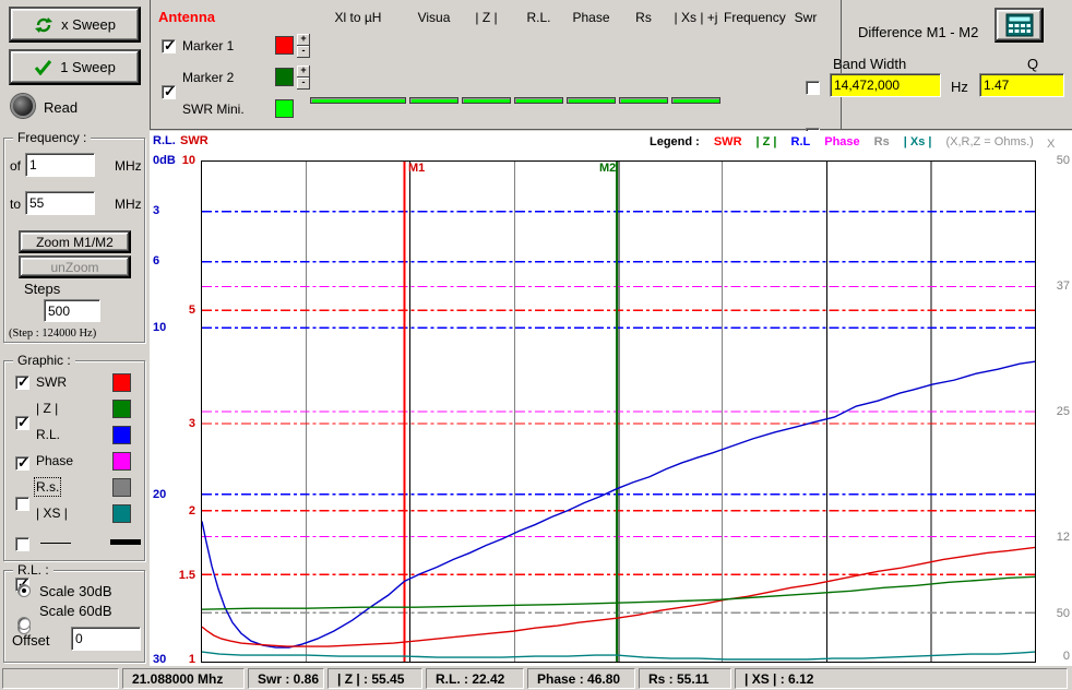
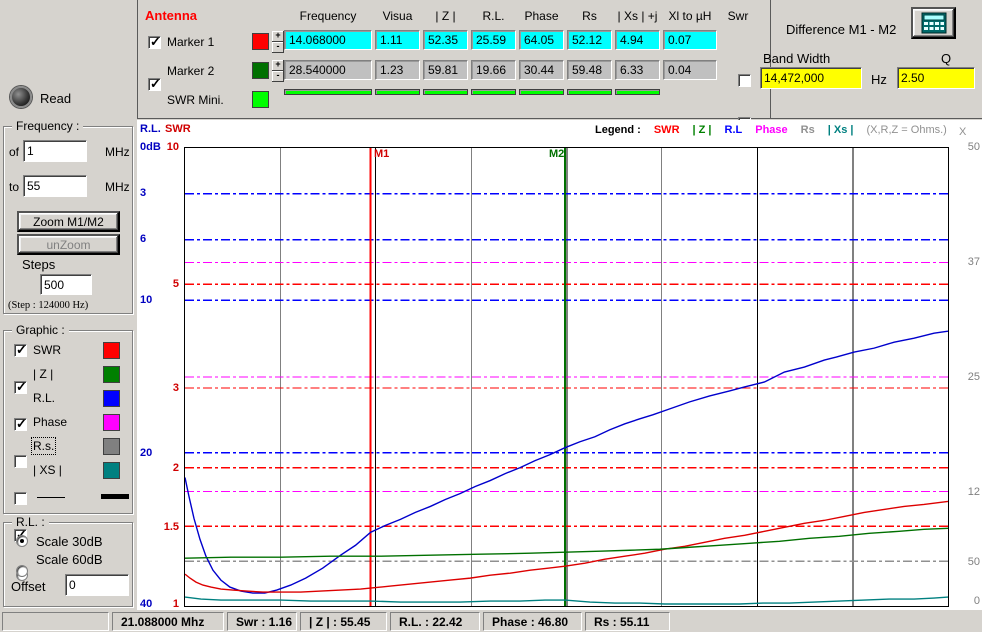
- x Sweep
- 1 Sweep
  Read
  Antenna
  Marker 1
  Marker 2
  SWR Mini.
  +
  -
  +
  -
- Xl to µH
+ Frequency
  Visua
  | Z |
  R.L.
  Phase
  Rs
  | Xs | +j
- Frequency
+ Xl to µH
  Swr
+ 14.068000
+ 1.11
+ 52.35
+ 25.59
+ 64.05
+ 52.12
+ 4.94
+ 0.07
+ 28.540000
+ 1.23
+ 59.81
+ 19.66
+ 30.44
+ 59.48
+ 6.33
+ 0.04
  Difference M1 - M2
  Band Width
  Q
  14,472,000
  Hz
- 1.47
+ 2.50
  Frequency :
  of
  1
  MHz
  to
  55
  MHz
  Zoom M1/M2
  unZoom
  Steps
  500
  (Step : 124000 Hz)
  Graphic :
  SWR
  | Z |
  R.L.
  Phase
  R.s.
  | XS |
  R.L. :
  Scale 30dB
  Scale 60dB
  Offset
  0
  R.L.
  SWR
  Legend :
  SWR
  | Z |
  R.L
  Phase
  Rs
  | Xs |
  (X,R,Z = Ohms.)
  X
  0dB
  3
  6
  10
  20
- 30
+ 40
  10
  5
  3
  2
  1.5
  1
  50
  37
  25
  12
  50
  0
  M1
  M2
  21.088000 Mhz
- Swr : 0.86
+ Swr : 1.16
  | Z | : 55.45
  R.L. : 22.42
  Phase : 46.80
  Rs : 55.11
- | XS | : 6.12
